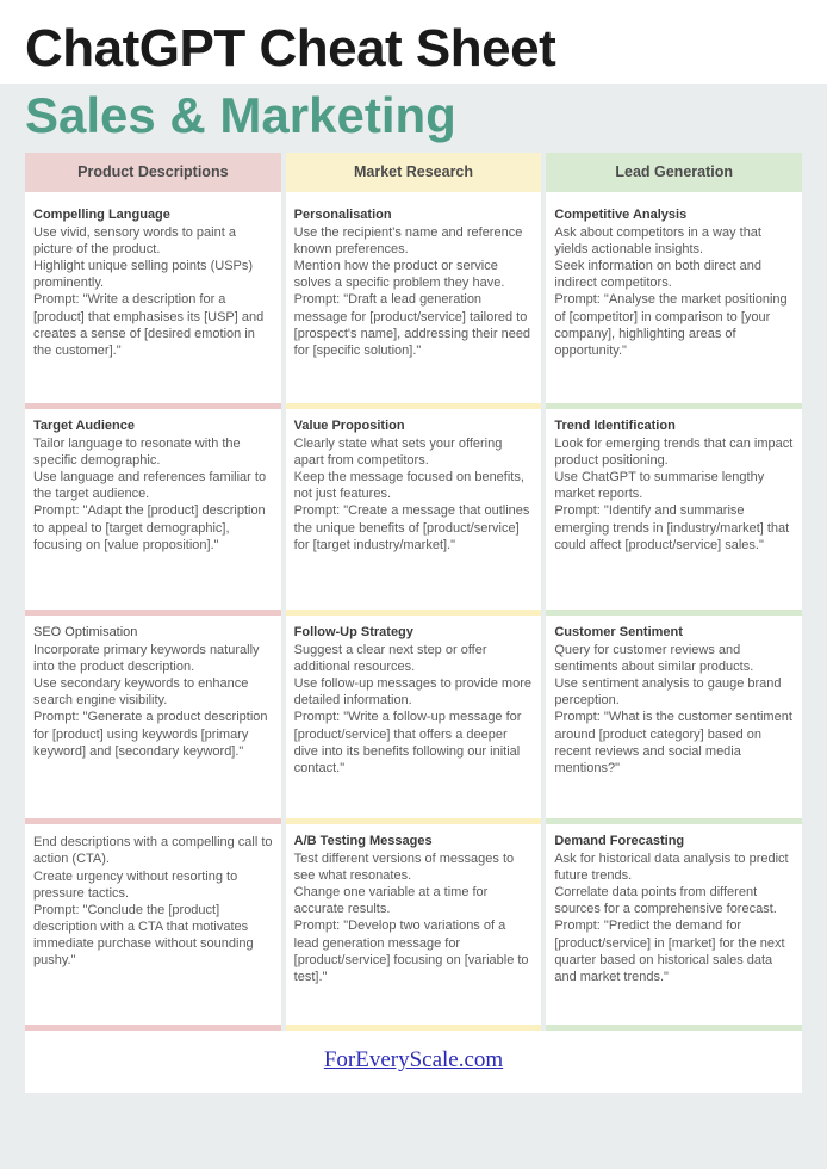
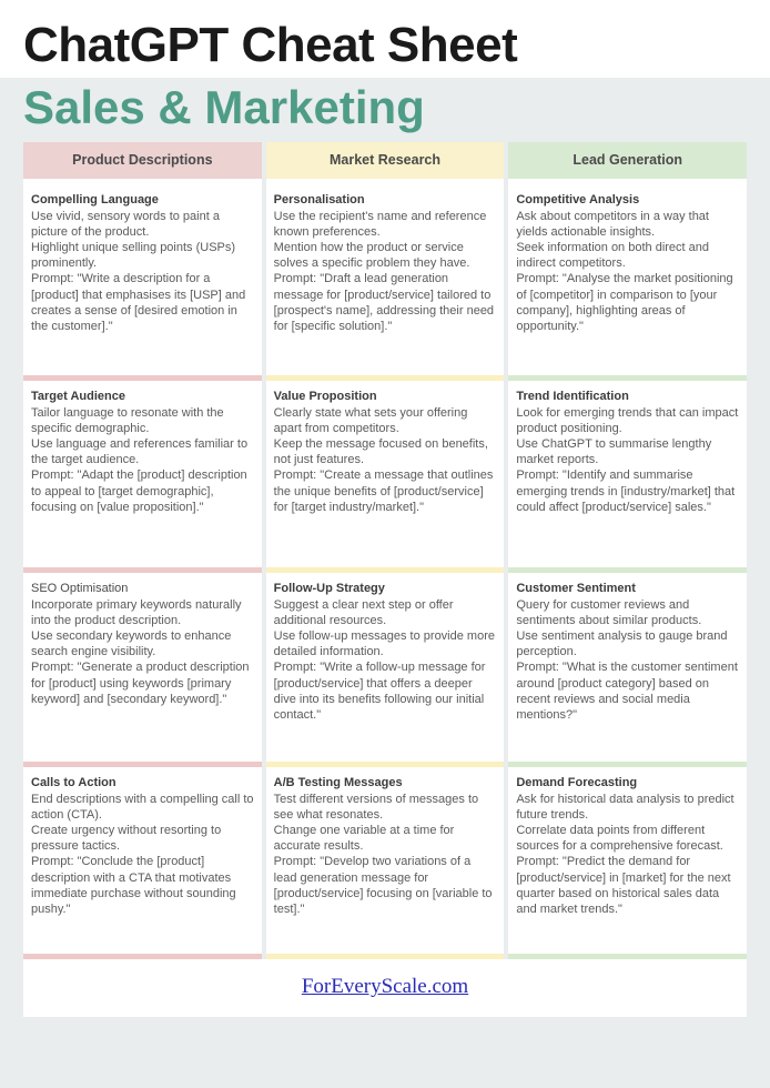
  ChatGPT Cheat Sheet
  Sales & Marketing
  Product Descriptions
  Compelling Language
  Use vivid, sensory words to paint a picture of the product.
  Highlight unique selling points (USPs) prominently.
  Prompt: "Write a description for a [product] that emphasises its [USP] and creates a sense of [desired emotion in the customer]."
  Target Audience
  Tailor language to resonate with the specific demographic.
  Use language and references familiar to the target audience.
  Prompt: "Adapt the [product] description to appeal to [target demographic], focusing on [value proposition]."
  SEO Optimisation
  Incorporate primary keywords naturally into the product description.
  Use secondary keywords to enhance search engine visibility.
  Prompt: "Generate a product description for [product] using keywords [primary keyword] and [secondary keyword]."
+ Calls to Action
  End descriptions with a compelling call to action (CTA).
  Create urgency without resorting to pressure tactics.
  Prompt: "Conclude the [product] description with a CTA that motivates immediate purchase without sounding pushy."
  Market Research
  Personalisation
  Use the recipient's name and reference known preferences.
  Mention how the product or service solves a specific problem they have.
  Prompt: "Draft a lead generation message for [product/service] tailored to [prospect's name], addressing their need for [specific solution]."
  Value Proposition
  Clearly state what sets your offering apart from competitors.
  Keep the message focused on benefits, not just features.
  Prompt: "Create a message that outlines the unique benefits of [product/service] for [target industry/market]."
  Follow-Up Strategy
  Suggest a clear next step or offer additional resources.
  Use follow-up messages to provide more detailed information.
  Prompt: "Write a follow-up message for [product/service] that offers a deeper dive into its benefits following our initial contact."
  A/B Testing Messages
  Test different versions of messages to see what resonates.
  Change one variable at a time for accurate results.
  Prompt: "Develop two variations of a lead generation message for [product/service] focusing on [variable to test]."
  Lead Generation
  Competitive Analysis
  Ask about competitors in a way that yields actionable insights.
  Seek information on both direct and indirect competitors.
  Prompt: "Analyse the market positioning of [competitor] in comparison to [your company], highlighting areas of opportunity."
  Trend Identification
  Look for emerging trends that can impact product positioning.
  Use ChatGPT to summarise lengthy market reports.
  Prompt: "Identify and summarise emerging trends in [industry/market] that could affect [product/service] sales."
  Customer Sentiment
  Query for customer reviews and sentiments about similar products.
  Use sentiment analysis to gauge brand perception.
  Prompt: "What is the customer sentiment around [product category] based on recent reviews and social media mentions?"
  Demand Forecasting
  Ask for historical data analysis to predict future trends.
  Correlate data points from different sources for a comprehensive forecast.
  Prompt: "Predict the demand for [product/service] in [market] for the next quarter based on historical sales data and market trends."
  ForEveryScale.com
